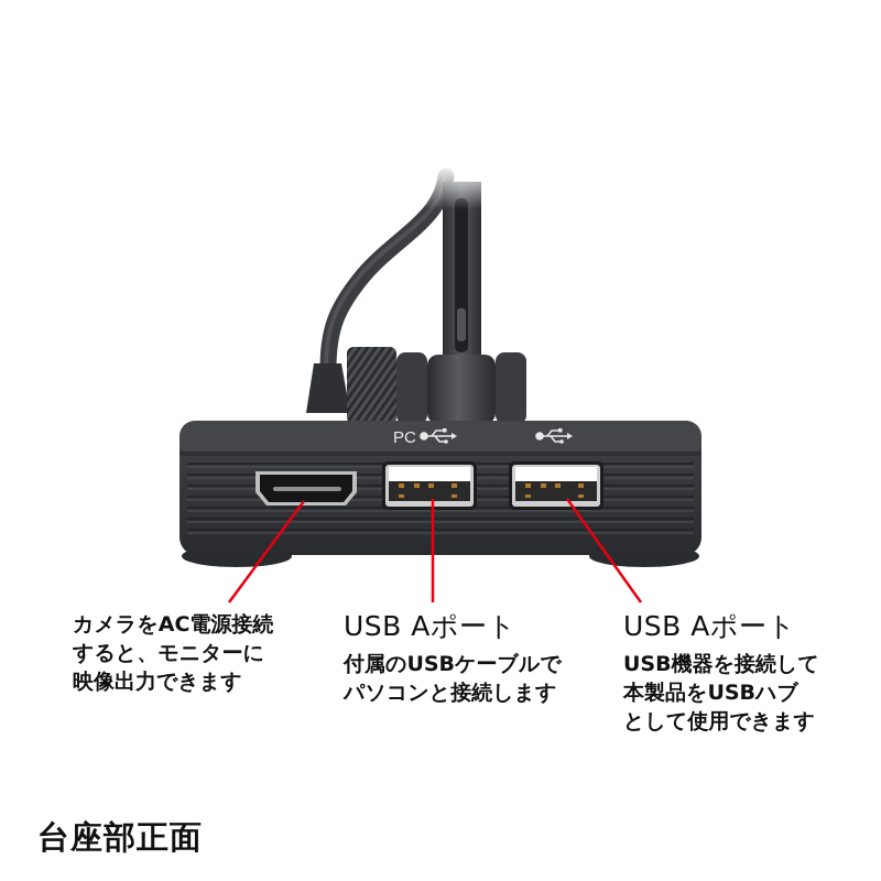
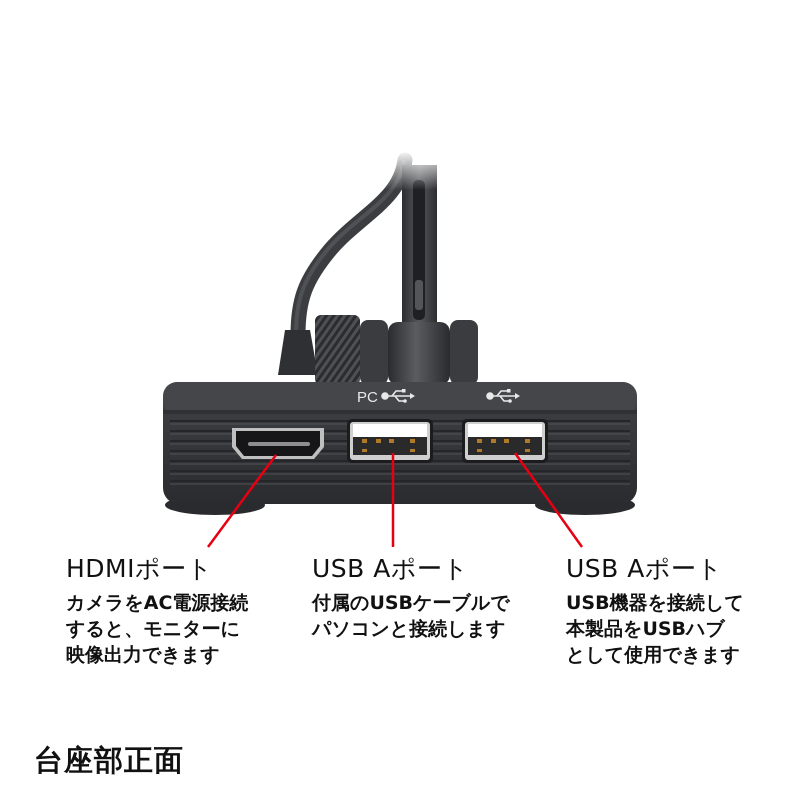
  PC
+ HDMIポート
  カメラをAC電源接続
  すると、モニターに
  映像出力できます
  USB Aポート
  付属のUSBケーブルで
  パソコンと接続します
  USB Aポート
  USB機器を接続して
  本製品をUSBハブ
  として使用できます
  台座部正面
